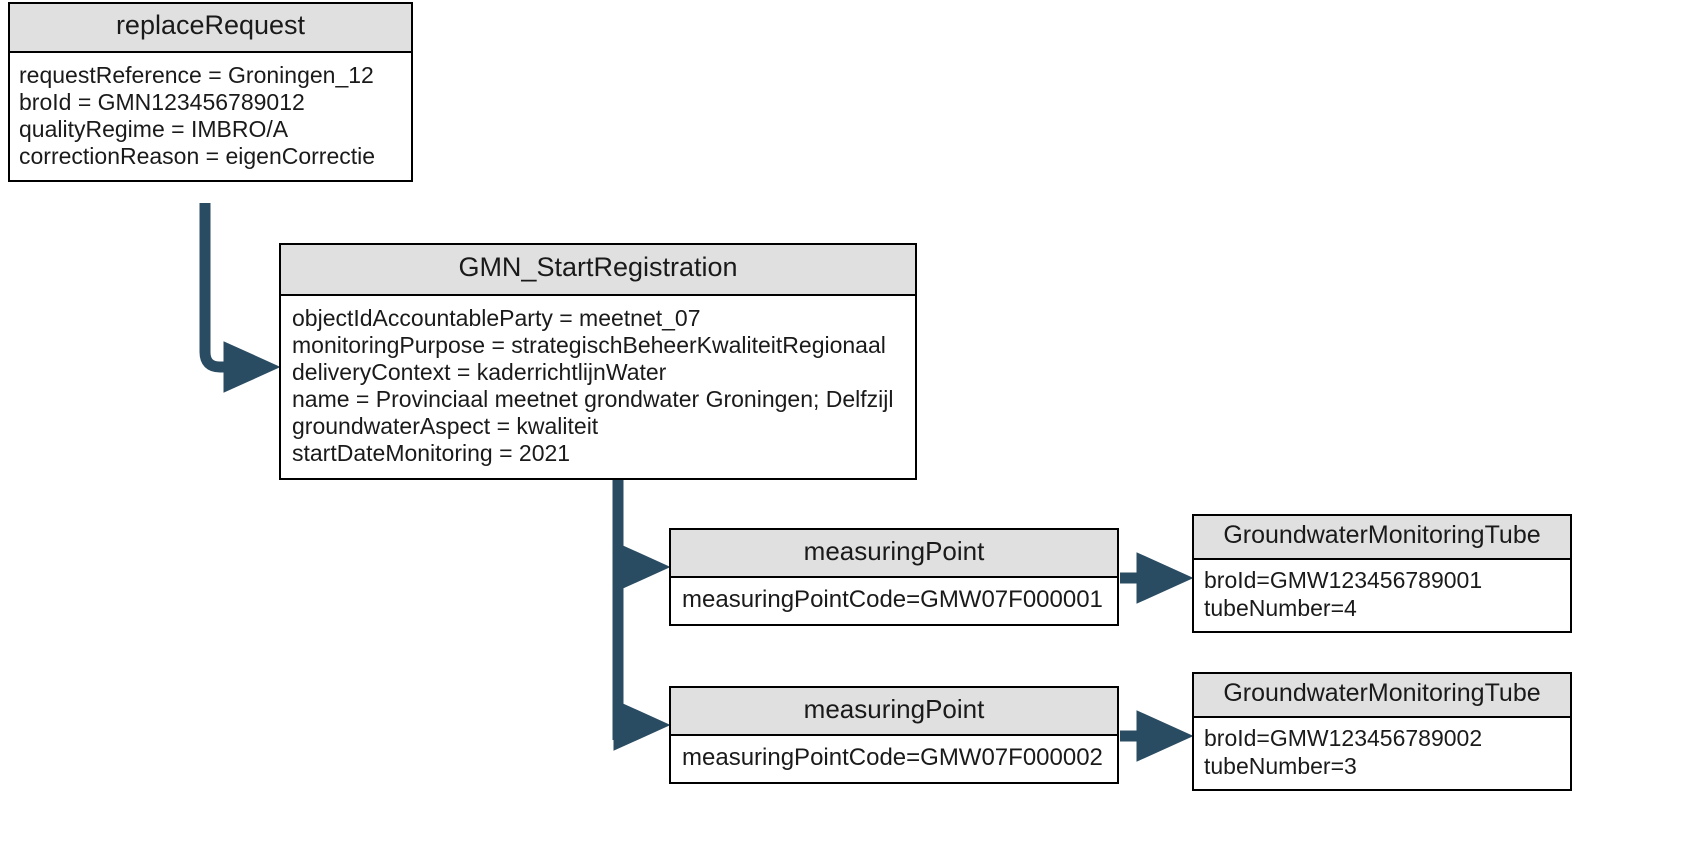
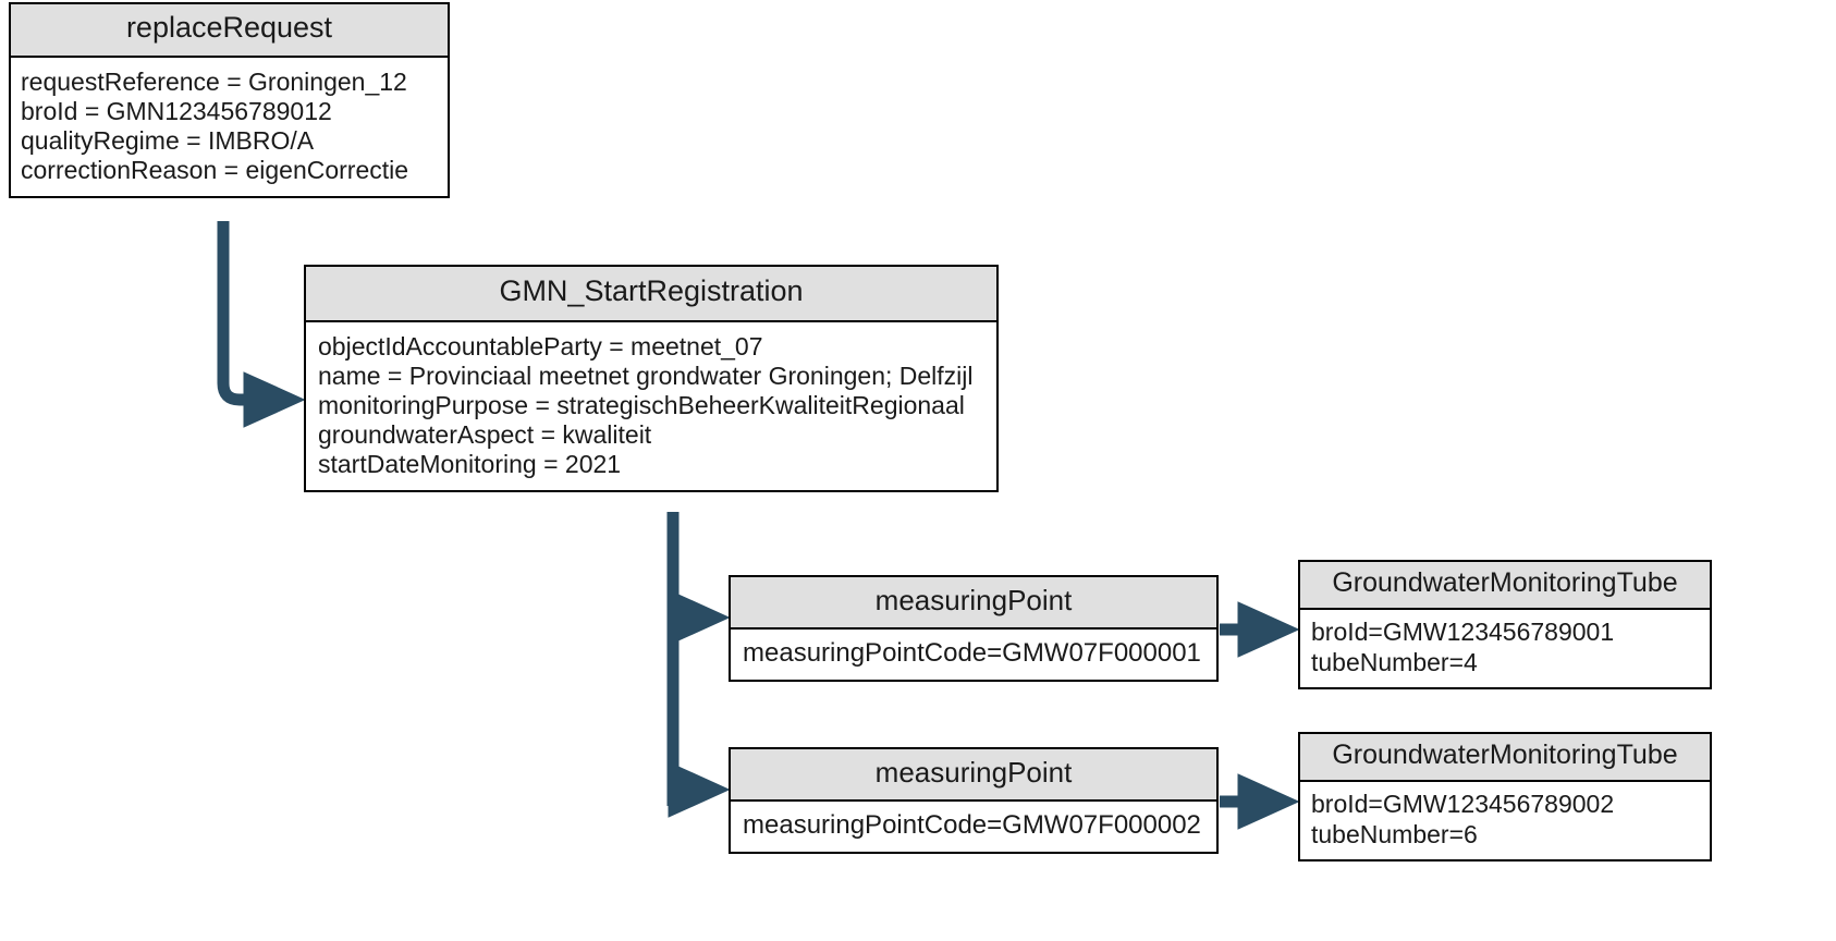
  replaceRequest
  requestReference = Groningen_12
  broId = GMN123456789012
  qualityRegime = IMBRO/A
  correctionReason = eigenCorrectie
  GMN_StartRegistration
  objectIdAccountableParty = meetnet_07
- monitoringPurpose = strategischBeheerKwaliteitRegionaal
+ name = Provinciaal meetnet grondwater Groningen; Delfzijl
- deliveryContext = kaderrichtlijnWater
- name = Provinciaal meetnet grondwater Groningen; Delfzijl
+ monitoringPurpose = strategischBeheerKwaliteitRegionaal
  groundwaterAspect = kwaliteit
  startDateMonitoring = 2021
  measuringPoint
  measuringPointCode=GMW07F000001
  measuringPoint
  measuringPointCode=GMW07F000002
  GroundwaterMonitoringTube
  broId=GMW123456789001
  tubeNumber=4
  GroundwaterMonitoringTube
  broId=GMW123456789002
- tubeNumber=3
+ tubeNumber=6
